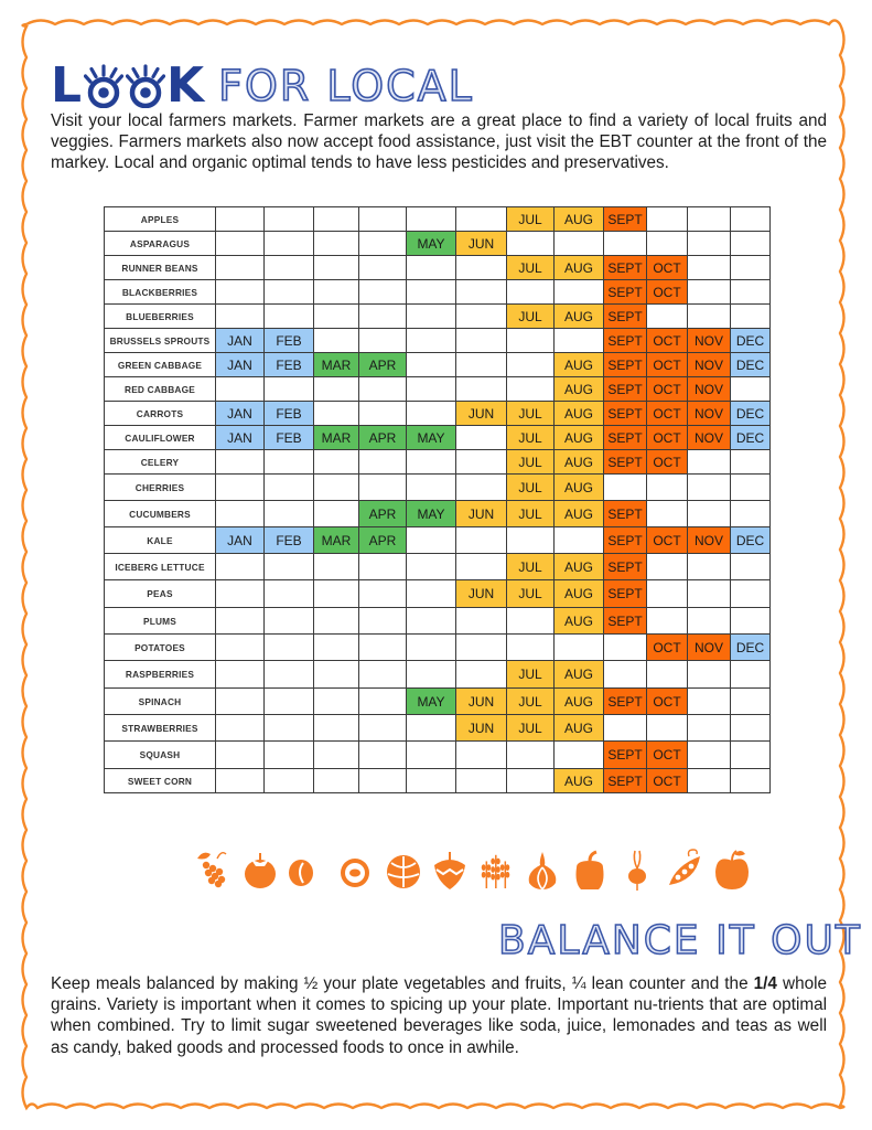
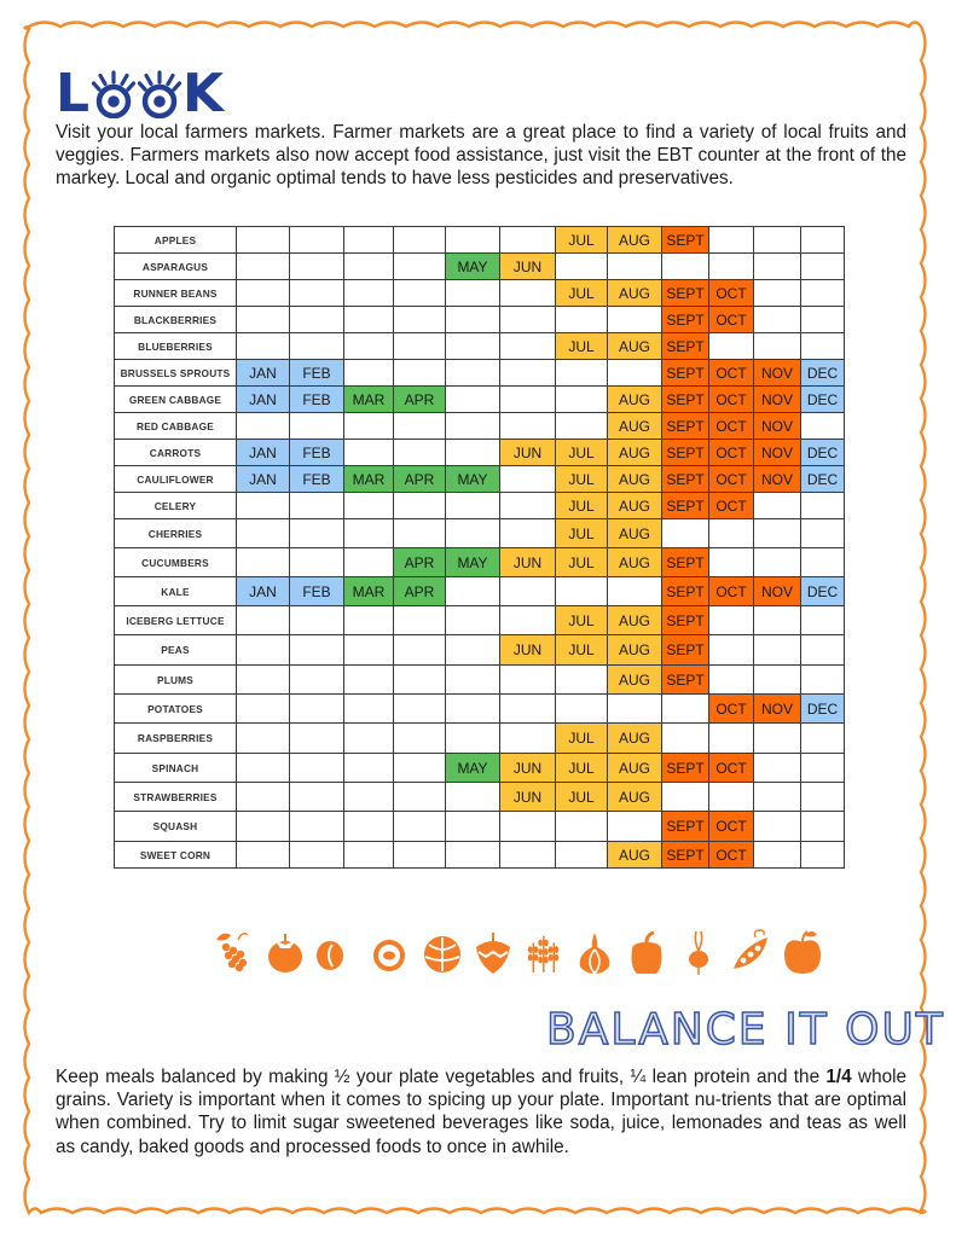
  L
  K
- FOR LOCAL
  Visit your local farmers markets. Farmer markets are a great place to find a variety of local fruits and veggies. Farmers markets also now accept food assistance, just visit the EBT counter at the front of the markey. Local and organic optimal tends to have less pesticides and preservatives.
  APPLES							JUL	AUG	SEPT
  ASPARAGUS					MAY	JUN
  RUNNER BEANS							JUL	AUG	SEPT	OCT
  BLACKBERRIES									SEPT	OCT
  BLUEBERRIES							JUL	AUG	SEPT
  BRUSSELS SPROUTS	JAN	FEB							SEPT	OCT	NOV	DEC
  GREEN CABBAGE	JAN	FEB	MAR	APR				AUG	SEPT	OCT	NOV	DEC
  RED CABBAGE								AUG	SEPT	OCT	NOV
  CARROTS	JAN	FEB				JUN	JUL	AUG	SEPT	OCT	NOV	DEC
  CAULIFLOWER	JAN	FEB	MAR	APR	MAY		JUL	AUG	SEPT	OCT	NOV	DEC
  CELERY							JUL	AUG	SEPT	OCT
  CHERRIES							JUL	AUG
  CUCUMBERS				APR	MAY	JUN	JUL	AUG	SEPT
  KALE	JAN	FEB	MAR	APR					SEPT	OCT	NOV	DEC
  ICEBERG LETTUCE							JUL	AUG	SEPT
  PEAS						JUN	JUL	AUG	SEPT
  PLUMS								AUG	SEPT
  POTATOES										OCT	NOV	DEC
  RASPBERRIES							JUL	AUG
  SPINACH					MAY	JUN	JUL	AUG	SEPT	OCT
  STRAWBERRIES						JUN	JUL	AUG
  SQUASH									SEPT	OCT
  SWEET CORN								AUG	SEPT	OCT
  BALANCE IT OUT
- Keep meals balanced by making ½ your plate vegetables and fruits, ¼ lean counter and the 1/4 whole grains. Variety is important when it comes to spicing up your plate. Important nu-trients that are optimal when combined. Try to limit sugar sweetened beverages like soda, juice, lemonades and teas as well as candy, baked goods and processed foods to once in awhile.
+ Keep meals balanced by making ½ your plate vegetables and fruits, ¼ lean protein and the 1/4 whole grains. Variety is important when it comes to spicing up your plate. Important nu-trients that are optimal when combined. Try to limit sugar sweetened beverages like soda, juice, lemonades and teas as well as candy, baked goods and processed foods to once in awhile.
